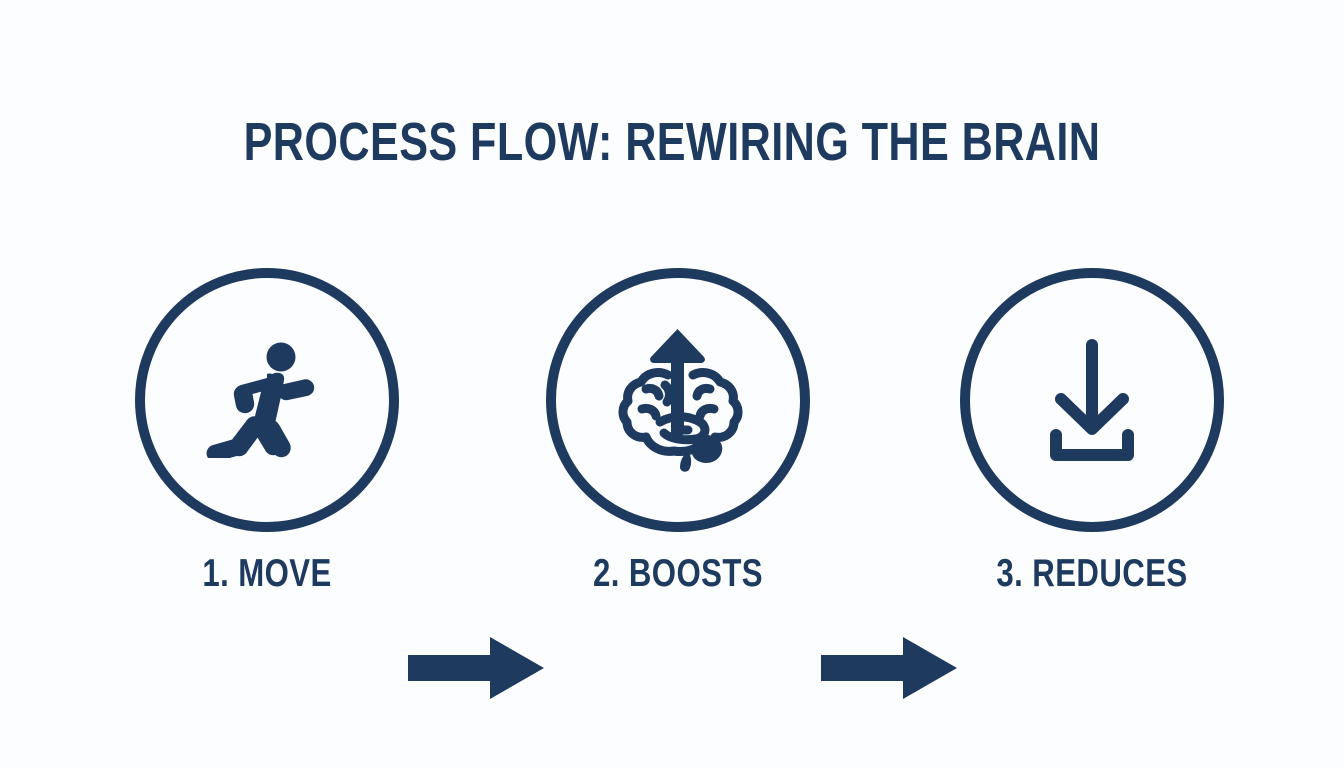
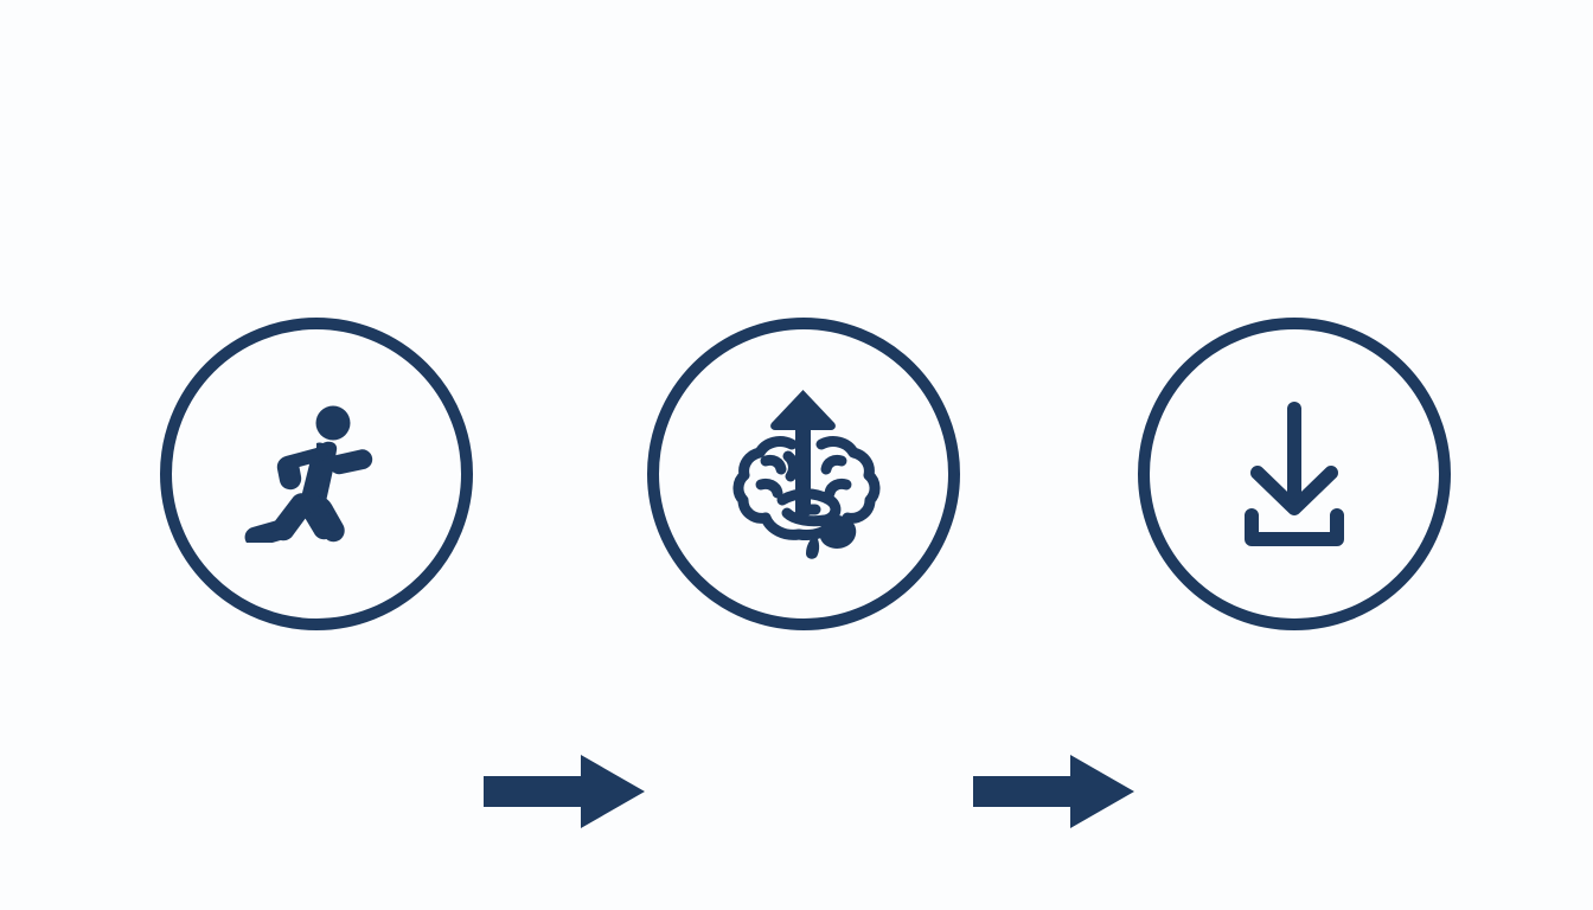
- PROCESS FLOW: REWIRING THE BRAIN
- 1. MOVE
- 2. BOOSTS
- 3. REDUCES
